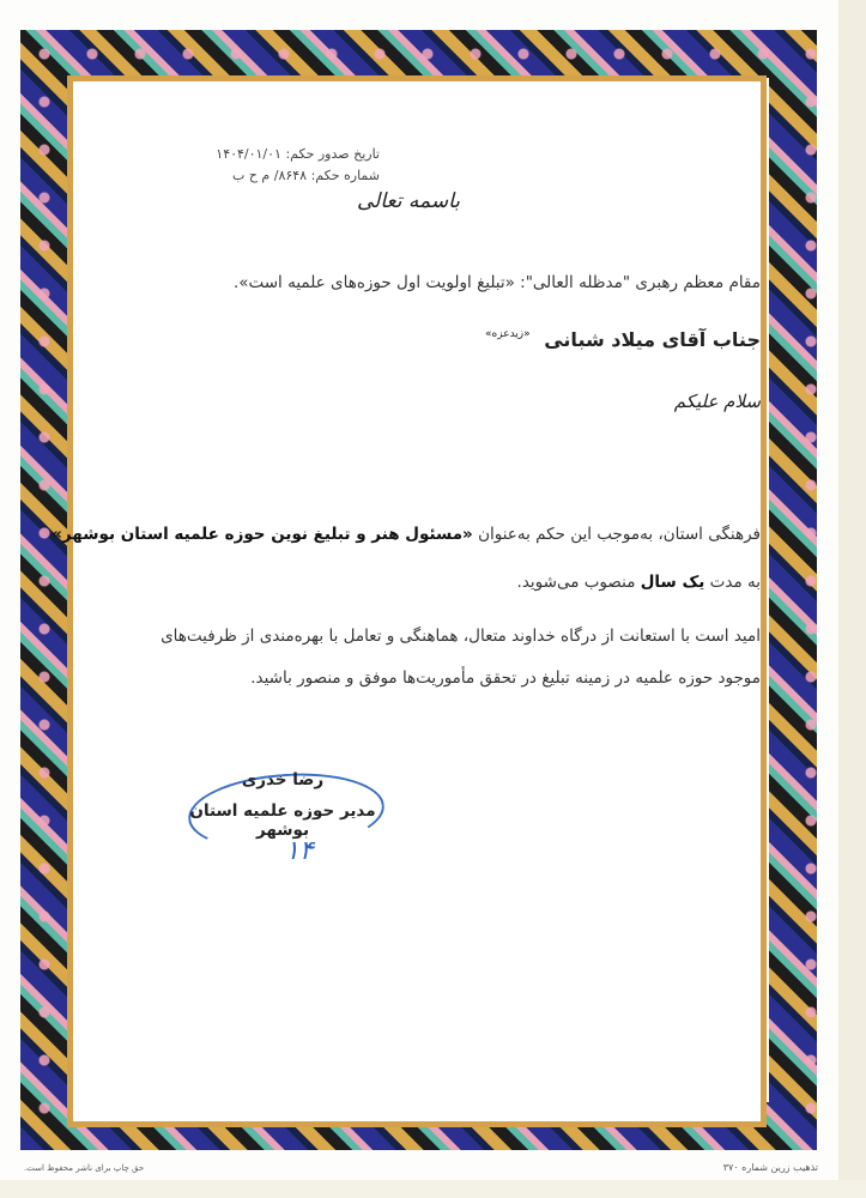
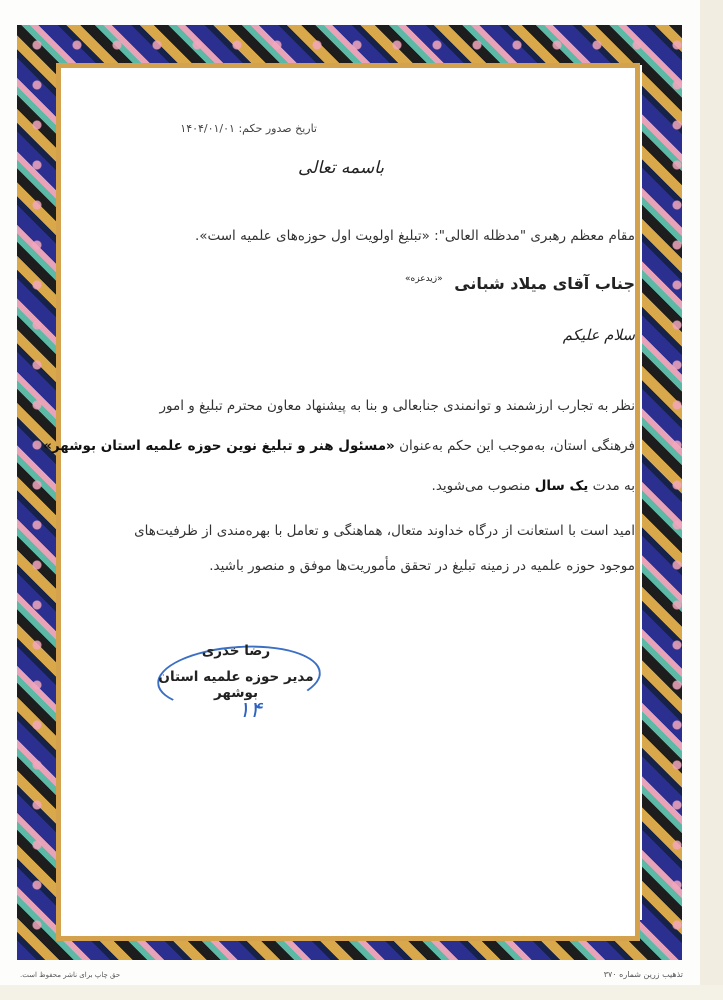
  تاریخ صدور حکم: ۱۴۰۴/۰۱/۰۱
- شماره حکم: ۸۶۴۸/ م ح ب
  باسمه تعالی
  مقام معظم رهبری "مدظله العالی": «تبلیغ اولویت اول حوزه‌های علمیه است».
  جناب آقای میلاد شبانی «زیدعزه»
  سلام علیکم
+ نظر به تجارب ارزشمند و توانمندی جنابعالی و بنا به پیشنهاد معاون محترم تبلیغ و امور
  فرهنگی استان، به‌موجب این حکم به‌عنوان «مسئول هنر و تبلیغ نوین حوزه علمیه استان بوشهر»
  به مدت یک سال منصوب می‌شوید.
  امید است با استعانت از درگاه خداوند متعال، هماهنگی و تعامل با بهره‌مندی از ظرفیت‌های
  موجود حوزه علمیه در زمینه تبلیغ در تحقق مأموریت‌ها موفق و منصور باشید.
  رضا خدری
  مدیر حوزه علمیه استان بوشهر
  ۱۴
  حق چاپ برای ناشر محفوظ است.
  تذهیب زرین شماره ۳۷۰
